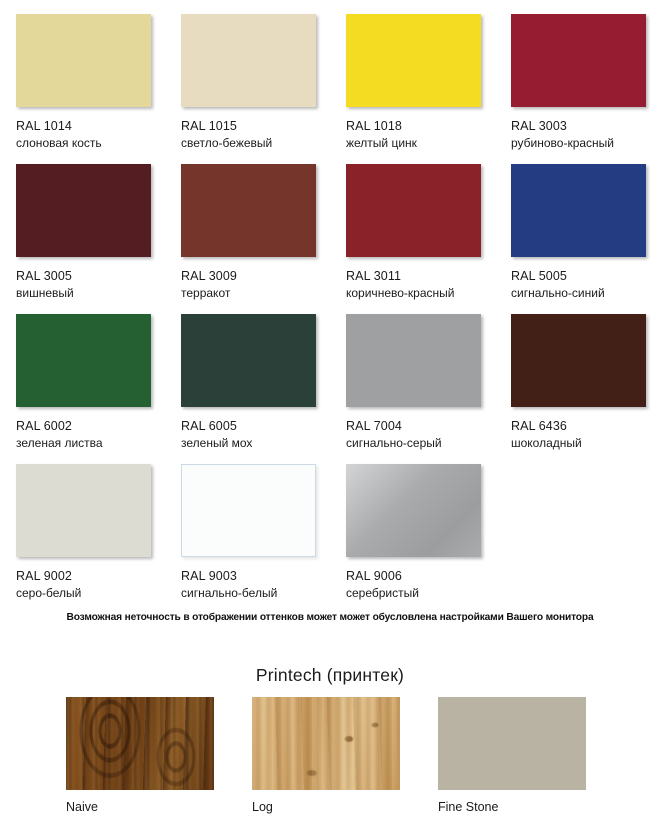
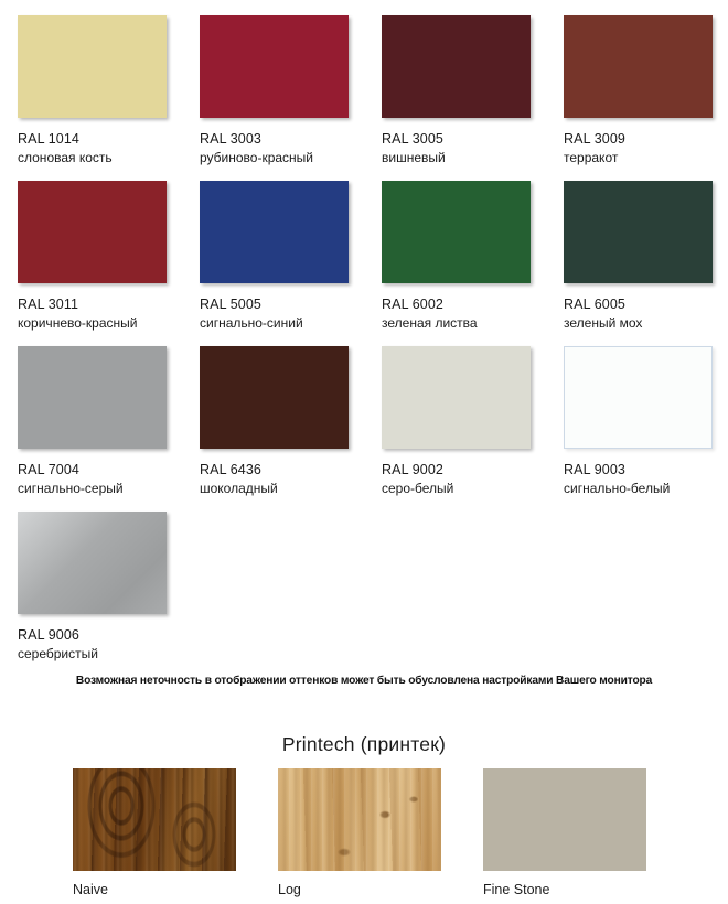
  RAL 1014
  слоновая кость
- RAL 1015
- светло-бежевый
- RAL 1018
- желтый цинк
  RAL 3003
  рубиново-красный
  RAL 3005
  вишневый
  RAL 3009
  терракот
  RAL 3011
  коричнево-красный
  RAL 5005
  сигнально-синий
  RAL 6002
  зеленая листва
  RAL 6005
  зеленый мох
  RAL 7004
  сигнально-серый
  RAL 6436
  шоколадный
  RAL 9002
  серо-белый
  RAL 9003
  сигнально-белый
  RAL 9006
  серебристый
- Возможная неточность в отображении оттенков может может обусловлена настройками Вашего монитора
+ Возможная неточность в отображении оттенков может быть обусловлена настройками Вашего монитора
  Printech (принтек)
  Naive
  Log
  Fine Stone
